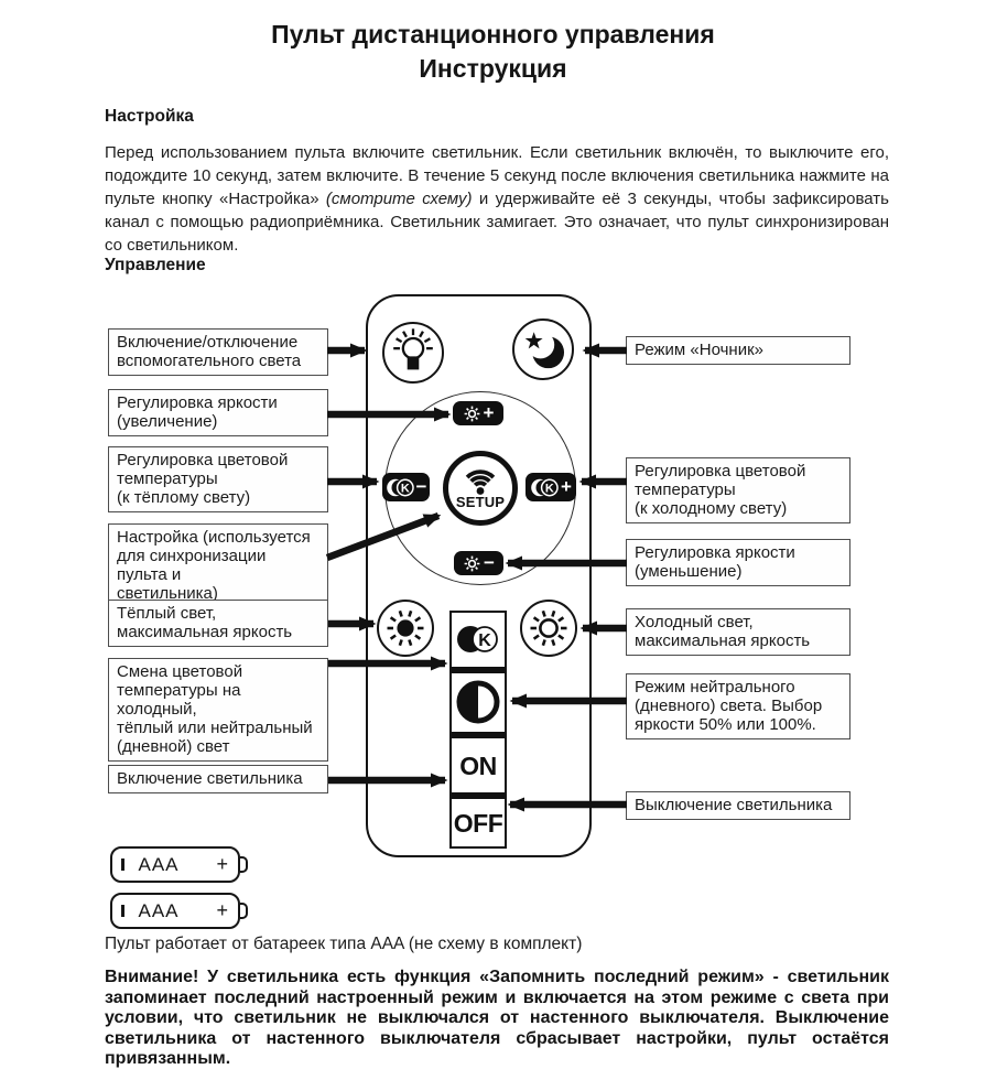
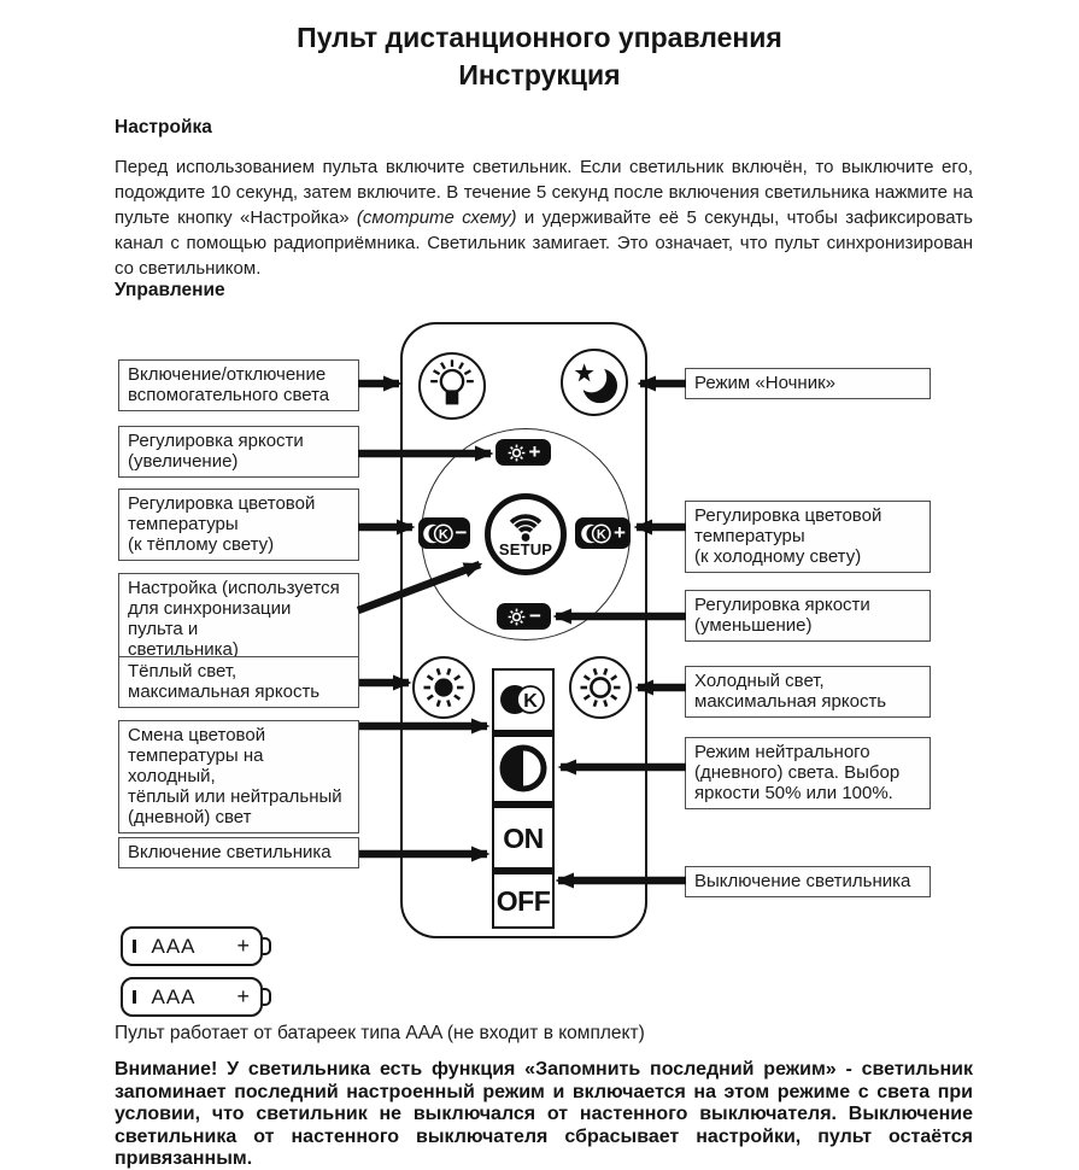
  Пульт дистанционного управления
  Инструкция
  Настройка
- Перед использованием пульта включите светильник. Если светильник включён, то выключите его, подождите 10 секунд, затем включите. В течение 5 секунд после включения светильника нажмите на пульте кнопку «Настройка» (смотрите схему) и удерживайте её 3 секунды, чтобы зафиксировать канал с помощью радиоприёмника. Светильник замигает. Это означает, что пульт синхронизирован со светильником.
+ Перед использованием пульта включите светильник. Если светильник включён, то выключите его, подождите 10 секунд, затем включите. В течение 5 секунд после включения светильника нажмите на пульте кнопку «Настройка» (смотрите схему) и удерживайте её 5 секунды, чтобы зафиксировать канал с помощью радиоприёмника. Светильник замигает. Это означает, что пульт синхронизирован со светильником.
  Управление
  +
  K
  −
  K
  +
  SETUP
  −
  K
  ON
  OFF
  Включение/отключение
  вспомогательного света
  Регулировка яркости
  (увеличение)
  Регулировка цветовой
  температуры
  (к тёплому свету)
  Настройка (используется
  для синхронизации пульта и
  светильника)
  Тёплый свет,
  максимальная яркость
  Смена цветовой
  температуры на холодный,
  тёплый или нейтральный
  (дневной) свет
  Включение светильника
  Режим «Ночник»
  Регулировка цветовой
  температуры
  (к холодному свету)
  Регулировка яркости
  (уменьшение)
  Холодный свет,
  максимальная яркость
  Режим нейтрального
  (дневного) света. Выбор
  яркости 50% или 100%.
  Выключение светильника
  AAA
  +
  AAA
  +
- Пульт работает от батареек типа AAA (не схему в комплект)
+ Пульт работает от батареек типа AAA (не входит в комплект)
  Внимание! У светильника есть функция «Запомнить последний режим» - светильник запоминает последний настроенный режим и включается на этом режиме с света при условии, что светильник не выключался от настенного выключателя. Выключение светильника от настенного выключателя сбрасывает настройки, пульт остаётся привязанным.
